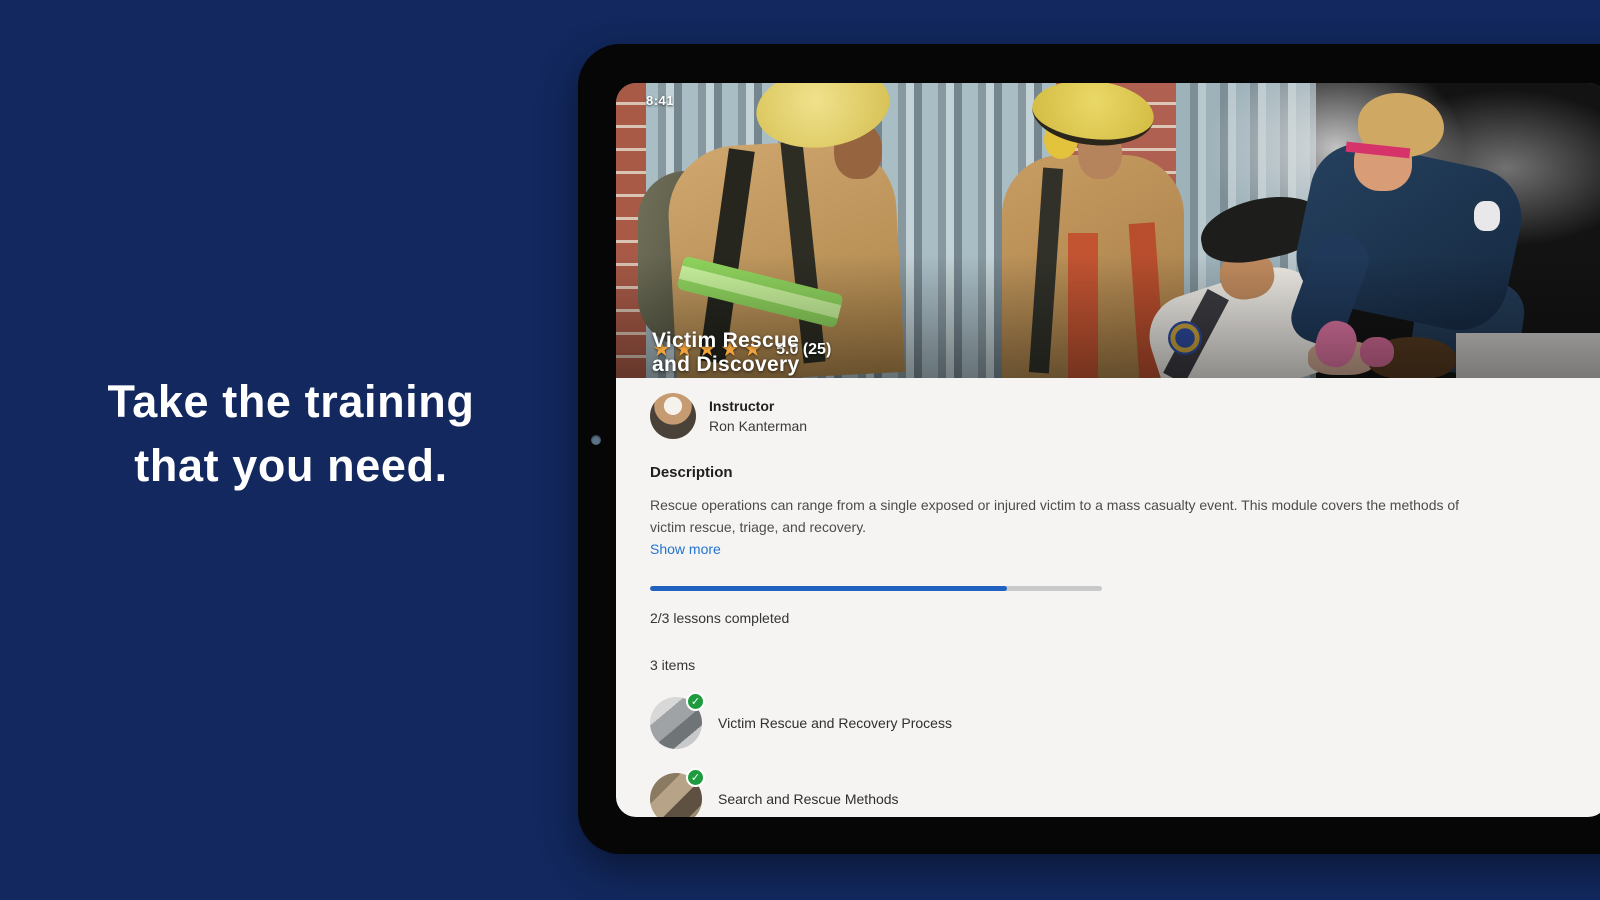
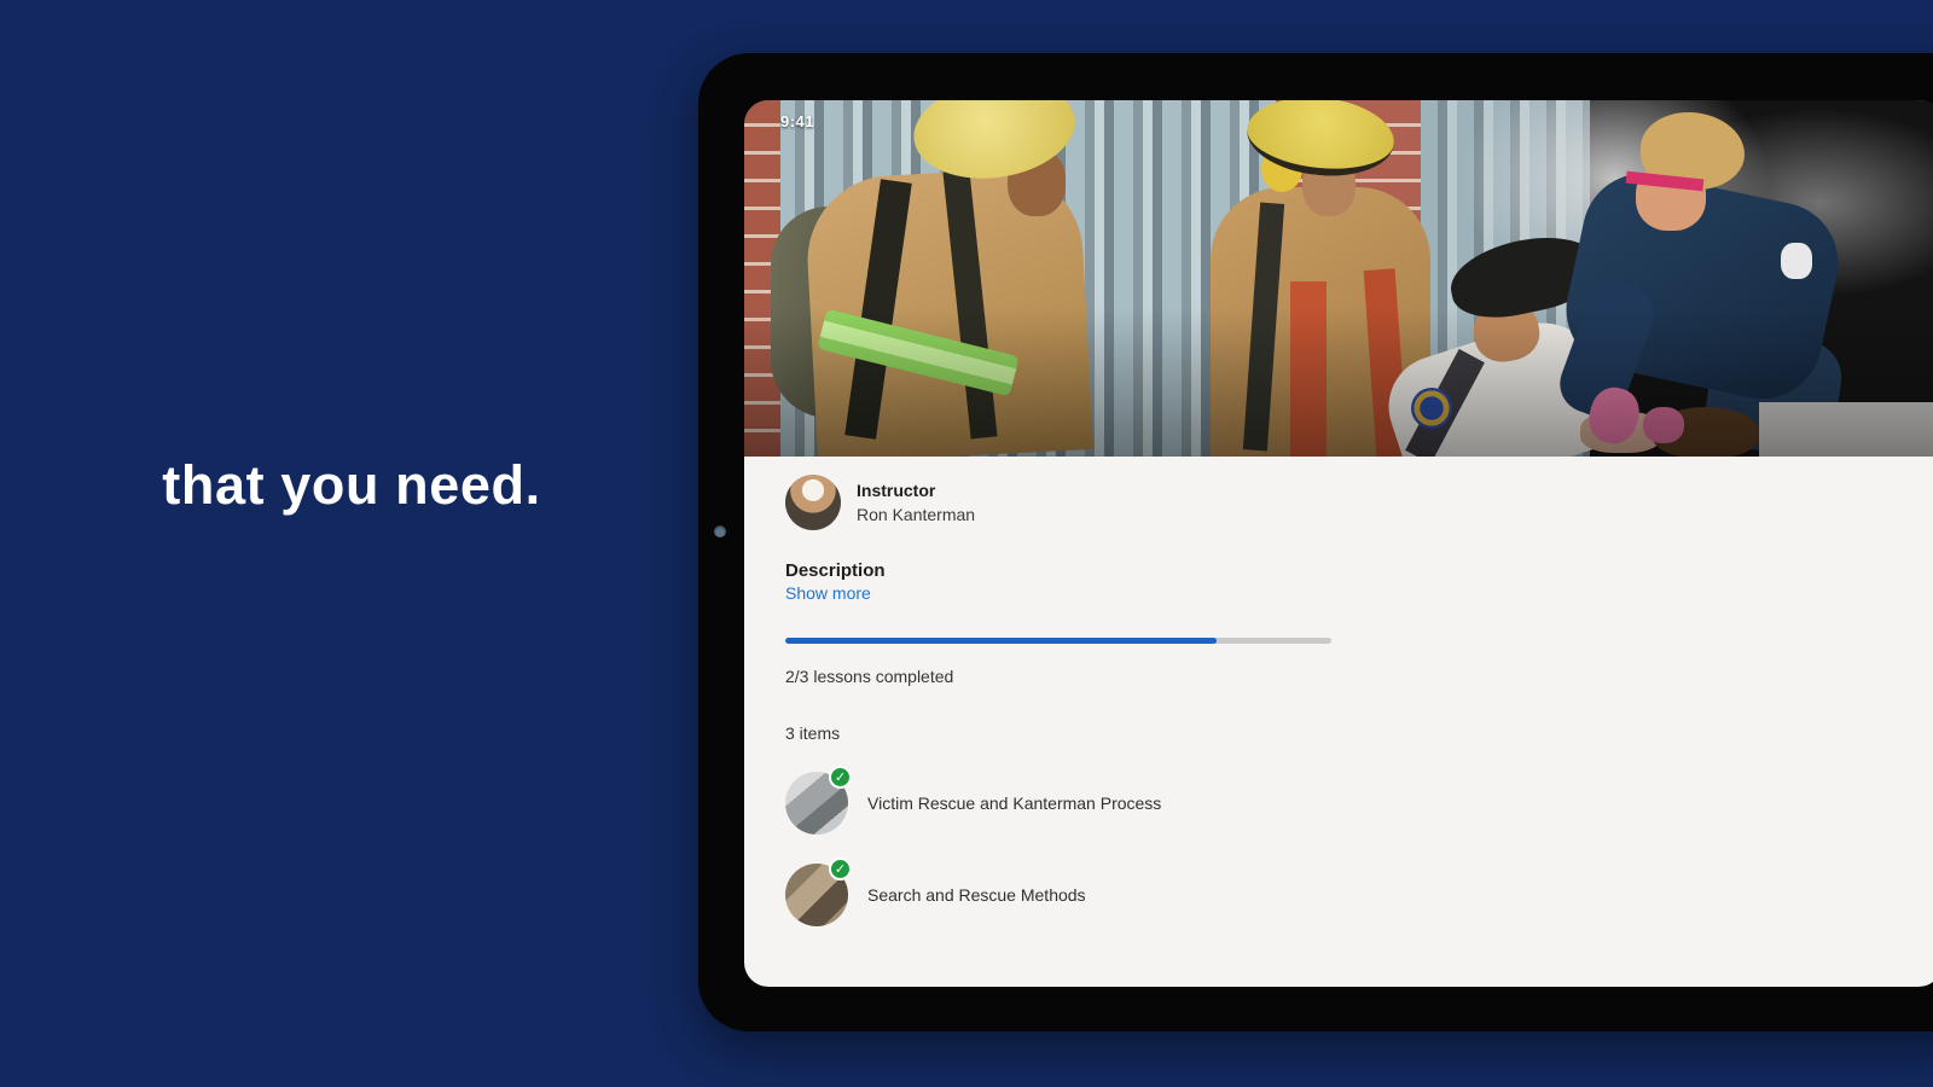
- Take the training
  that you need.
- 8:41
+ 9:41
- Victim Rescue and Discovery
- ★★★★★
- 5.0 (25)
  Instructor
  Ron Kanterman
  Description
- Rescue operations can range from a single exposed or injured victim to a mass casualty event. This module covers the methods of victim rescue, triage, and recovery.
  Show more
  2/3 lessons completed
  3 items
  ✓
- Victim Rescue and Recovery Process
+ Victim Rescue and Kanterman Process
  ✓
  Search and Rescue Methods
